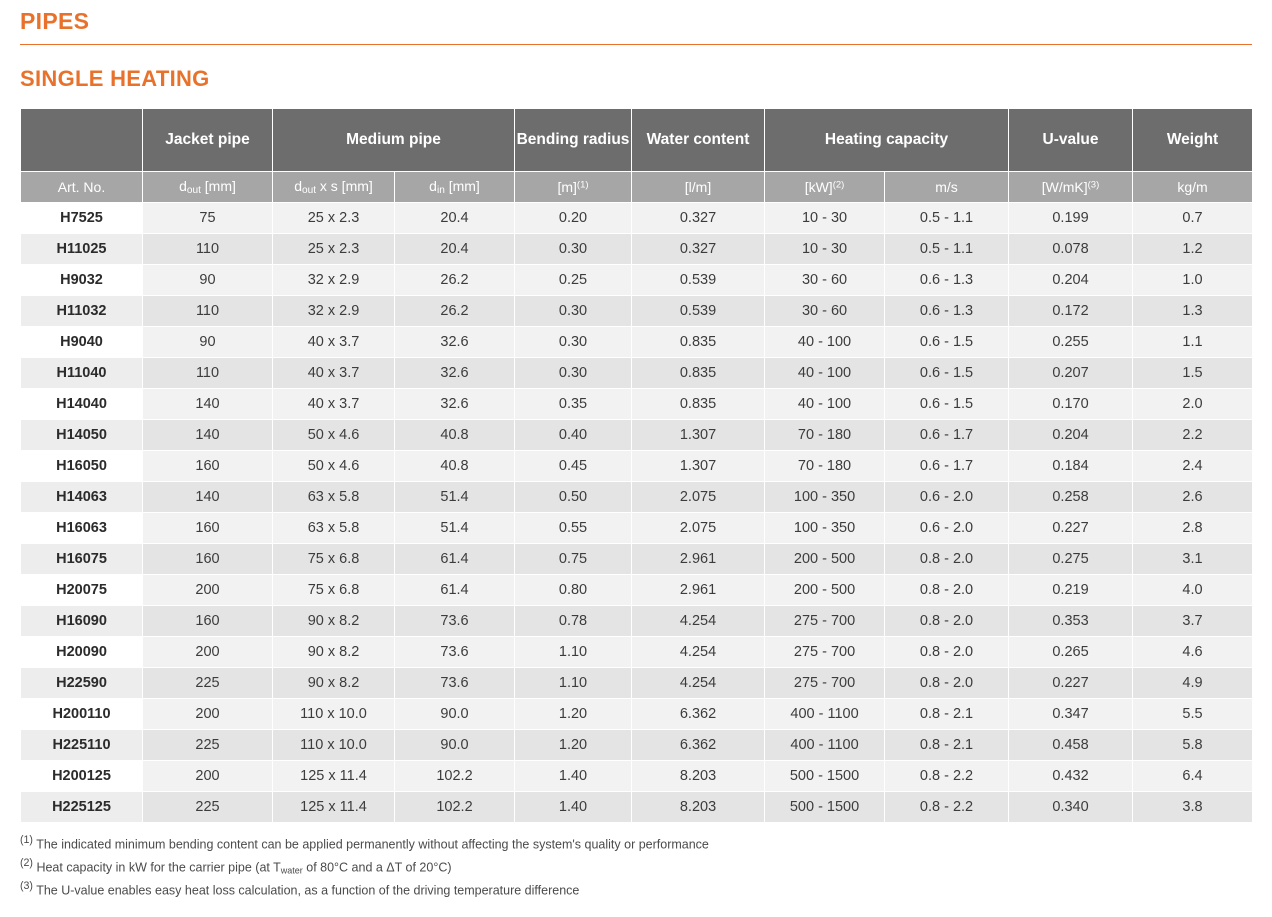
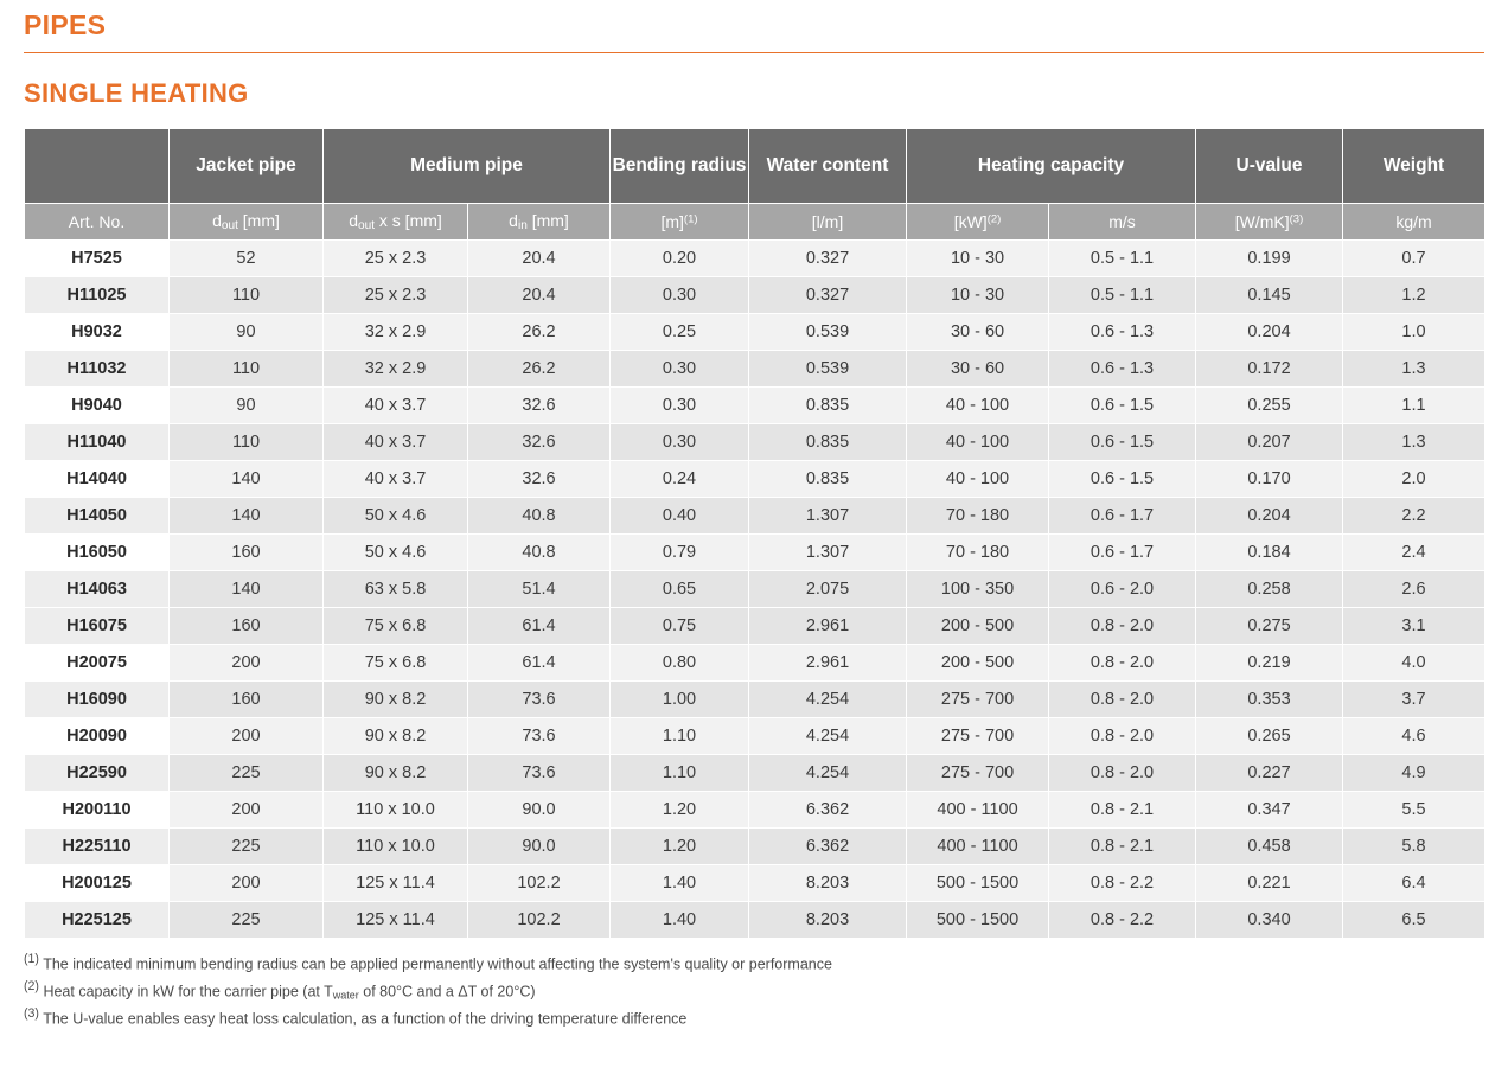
  PIPES
  SINGLE HEATING
  	Jacket pipe	Medium pipe	Bending radius	Water content	Heating capacity	U-value	Weight
  Art. No.	dout [mm]	dout x s [mm]	din [mm]	[m](1)	[l/m]	[kW](2)	m/s	[W/mK](3)	kg/m
- H7525	75	25 x 2.3	20.4	0.20	0.327	10 - 30	0.5 - 1.1	0.199	0.7
+ H7525	52	25 x 2.3	20.4	0.20	0.327	10 - 30	0.5 - 1.1	0.199	0.7
- H11025	110	25 x 2.3	20.4	0.30	0.327	10 - 30	0.5 - 1.1	0.078	1.2
+ H11025	110	25 x 2.3	20.4	0.30	0.327	10 - 30	0.5 - 1.1	0.145	1.2
  H9032	90	32 x 2.9	26.2	0.25	0.539	30 - 60	0.6 - 1.3	0.204	1.0
  H11032	110	32 x 2.9	26.2	0.30	0.539	30 - 60	0.6 - 1.3	0.172	1.3
  H9040	90	40 x 3.7	32.6	0.30	0.835	40 - 100	0.6 - 1.5	0.255	1.1
- H11040	110	40 x 3.7	32.6	0.30	0.835	40 - 100	0.6 - 1.5	0.207	1.5
+ H11040	110	40 x 3.7	32.6	0.30	0.835	40 - 100	0.6 - 1.5	0.207	1.3
- H14040	140	40 x 3.7	32.6	0.35	0.835	40 - 100	0.6 - 1.5	0.170	2.0
+ H14040	140	40 x 3.7	32.6	0.24	0.835	40 - 100	0.6 - 1.5	0.170	2.0
  H14050	140	50 x 4.6	40.8	0.40	1.307	70 - 180	0.6 - 1.7	0.204	2.2
- H16050	160	50 x 4.6	40.8	0.45	1.307	70 - 180	0.6 - 1.7	0.184	2.4
+ H16050	160	50 x 4.6	40.8	0.79	1.307	70 - 180	0.6 - 1.7	0.184	2.4
- H14063	140	63 x 5.8	51.4	0.50	2.075	100 - 350	0.6 - 2.0	0.258	2.6
+ H14063	140	63 x 5.8	51.4	0.65	2.075	100 - 350	0.6 - 2.0	0.258	2.6
- H16063	160	63 x 5.8	51.4	0.55	2.075	100 - 350	0.6 - 2.0	0.227	2.8
  H16075	160	75 x 6.8	61.4	0.75	2.961	200 - 500	0.8 - 2.0	0.275	3.1
  H20075	200	75 x 6.8	61.4	0.80	2.961	200 - 500	0.8 - 2.0	0.219	4.0
- H16090	160	90 x 8.2	73.6	0.78	4.254	275 - 700	0.8 - 2.0	0.353	3.7
+ H16090	160	90 x 8.2	73.6	1.00	4.254	275 - 700	0.8 - 2.0	0.353	3.7
  H20090	200	90 x 8.2	73.6	1.10	4.254	275 - 700	0.8 - 2.0	0.265	4.6
  H22590	225	90 x 8.2	73.6	1.10	4.254	275 - 700	0.8 - 2.0	0.227	4.9
  H200110	200	110 x 10.0	90.0	1.20	6.362	400 - 1100	0.8 - 2.1	0.347	5.5
  H225110	225	110 x 10.0	90.0	1.20	6.362	400 - 1100	0.8 - 2.1	0.458	5.8
- H200125	200	125 x 11.4	102.2	1.40	8.203	500 - 1500	0.8 - 2.2	0.432	6.4
+ H200125	200	125 x 11.4	102.2	1.40	8.203	500 - 1500	0.8 - 2.2	0.221	6.4
- H225125	225	125 x 11.4	102.2	1.40	8.203	500 - 1500	0.8 - 2.2	0.340	3.8
+ H225125	225	125 x 11.4	102.2	1.40	8.203	500 - 1500	0.8 - 2.2	0.340	6.5
- (1) The indicated minimum bending content can be applied permanently without affecting the system's quality or performance
+ (1) The indicated minimum bending radius can be applied permanently without affecting the system's quality or performance
  (2) Heat capacity in kW for the carrier pipe (at Twater of 80°C and a ΔT of 20°C)
  (3) The U-value enables easy heat loss calculation, as a function of the driving temperature difference
